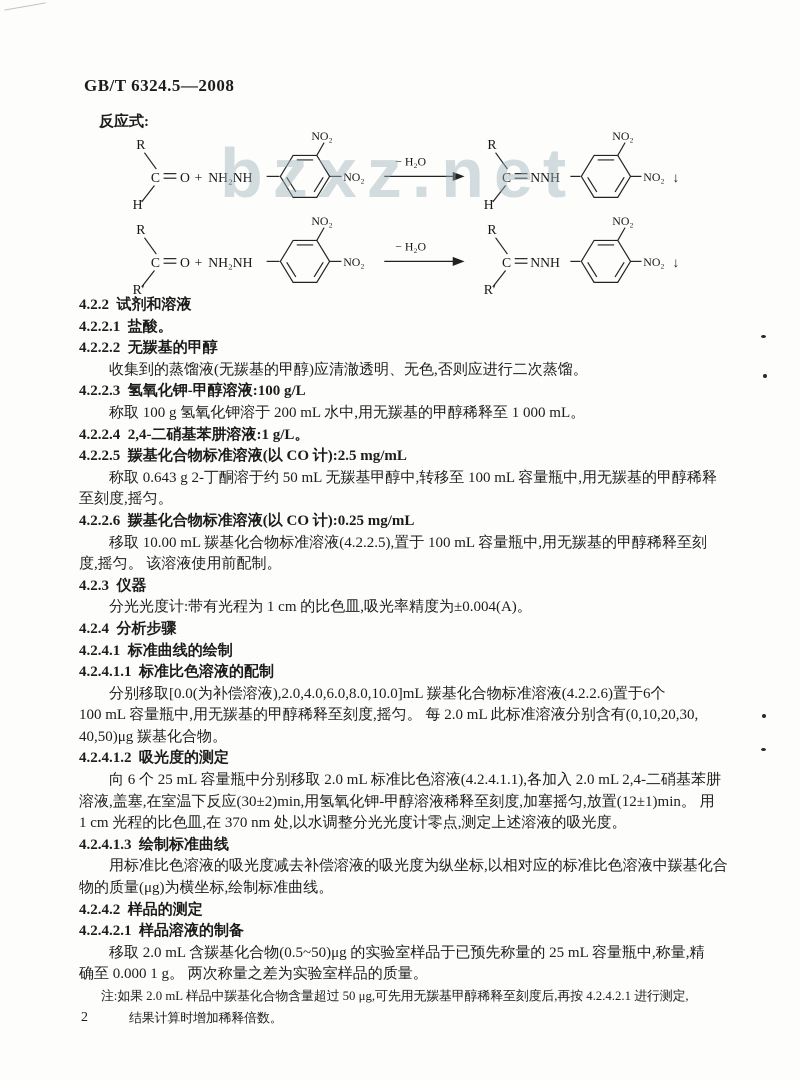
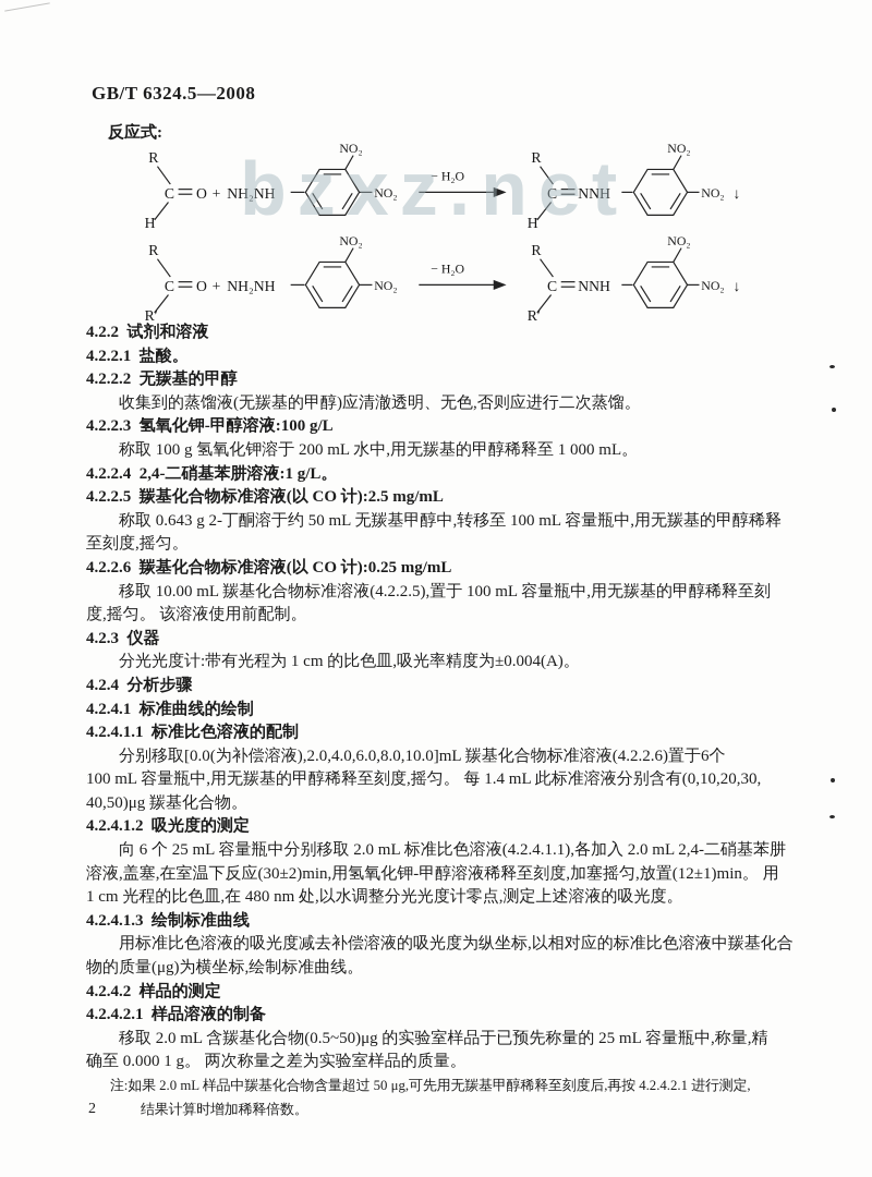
  GB/T 6324.5—2008
  反应式:
  R
  C
  H
  O
  +
  NH₂NH
  NO₂
  NO₂
  − H₂O
  R
  C
  H
  NNH
  NO₂
  NO₂
  ↓
  R
  C
  R′
  O
  +
  NH₂NH
  NO₂
  NO₂
  − H₂O
  R
  C
  R′
  NNH
  NO₂
  NO₂
  ↓
  bzxz.net
  4.2.2 试剂和溶液
  4.2.2.1 盐酸。
  4.2.2.2 无羰基的甲醇
  收集到的蒸馏液(无羰基的甲醇)应清澈透明、无色,否则应进行二次蒸馏。
  4.2.2.3 氢氧化钾-甲醇溶液:100 g/L
  称取 100 g 氢氧化钾溶于 200 mL 水中,用无羰基的甲醇稀释至 1 000 mL。
  4.2.2.4 2,4-二硝基苯肼溶液:1 g/L。
  4.2.2.5 羰基化合物标准溶液(以 CO 计):2.5 mg/mL
  称取 0.643 g 2-丁酮溶于约 50 mL 无羰基甲醇中,转移至 100 mL 容量瓶中,用无羰基的甲醇稀释
  至刻度,摇匀。
  4.2.2.6 羰基化合物标准溶液(以 CO 计):0.25 mg/mL
  移取 10.00 mL 羰基化合物标准溶液(4.2.2.5),置于 100 mL 容量瓶中,用无羰基的甲醇稀释至刻
  度,摇匀。 该溶液使用前配制。
  4.2.3 仪器
  分光光度计:带有光程为 1 cm 的比色皿,吸光率精度为±0.004(A)。
  4.2.4 分析步骤
  4.2.4.1 标准曲线的绘制
  4.2.4.1.1 标准比色溶液的配制
  分别移取[0.0(为补偿溶液),2.0,4.0,6.0,8.0,10.0]mL 羰基化合物标准溶液(4.2.2.6)置于6个
- 100 mL 容量瓶中,用无羰基的甲醇稀释至刻度,摇匀。 每 2.0 mL 此标准溶液分别含有(0,10,20,30,
+ 100 mL 容量瓶中,用无羰基的甲醇稀释至刻度,摇匀。 每 1.4 mL 此标准溶液分别含有(0,10,20,30,
  40,50)μg 羰基化合物。
  4.2.4.1.2 吸光度的测定
  向 6 个 25 mL 容量瓶中分别移取 2.0 mL 标准比色溶液(4.2.4.1.1),各加入 2.0 mL 2,4-二硝基苯肼
  溶液,盖塞,在室温下反应(30±2)min,用氢氧化钾-甲醇溶液稀释至刻度,加塞摇匀,放置(12±1)min。 用
- 1 cm 光程的比色皿,在 370 nm 处,以水调整分光光度计零点,测定上述溶液的吸光度。
+ 1 cm 光程的比色皿,在 480 nm 处,以水调整分光光度计零点,测定上述溶液的吸光度。
  4.2.4.1.3 绘制标准曲线
  用标准比色溶液的吸光度减去补偿溶液的吸光度为纵坐标,以相对应的标准比色溶液中羰基化合
  物的质量(μg)为横坐标,绘制标准曲线。
  4.2.4.2 样品的测定
  4.2.4.2.1 样品溶液的制备
  移取 2.0 mL 含羰基化合物(0.5~50)μg 的实验室样品于已预先称量的 25 mL 容量瓶中,称量,精
  确至 0.000 1 g。 两次称量之差为实验室样品的质量。
  注:如果 2.0 mL 样品中羰基化合物含量超过 50 μg,可先用无羰基甲醇稀释至刻度后,再按 4.2.4.2.1 进行测定,
  结果计算时增加稀释倍数。
  2
